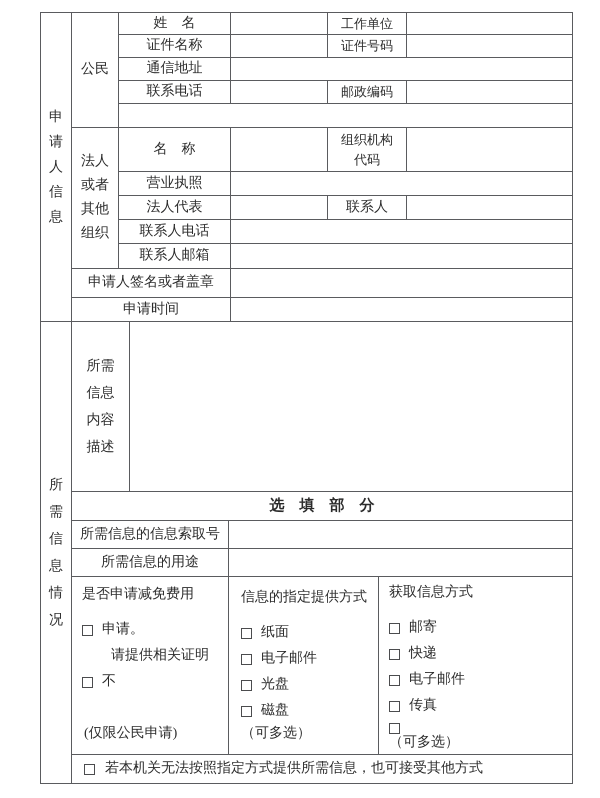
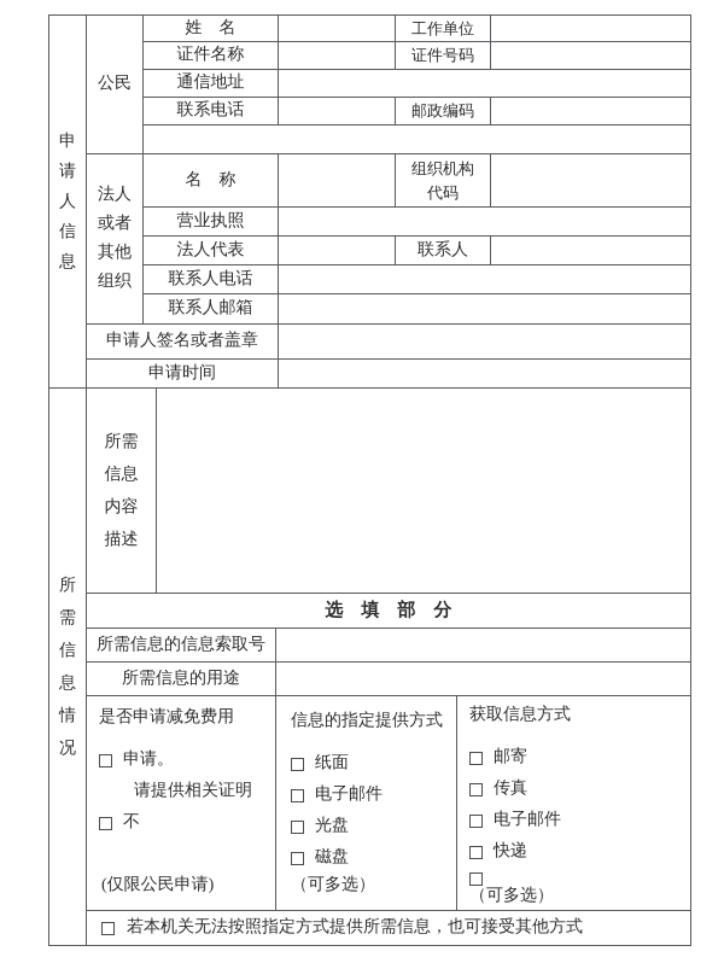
  申请人信息
  公民
  姓 名
  工作单位
  证件名称
  证件号码
  通信地址
  联系电话
  邮政编码
  法人或者其他组织
  名 称
  组织机构代码
  营业执照
  法人代表
  联系人
  联系人电话
  联系人邮箱
  申请人签名或者盖章
  申请时间
  所需信息情况
  所需信息内容描述
  选 填 部 分
  所需信息的信息索取号
  所需信息的用途
  是否申请减免费用
  申请。
  请提供相关证明
  不
  (仅限公民申请)
  信息的指定提供方式
  纸面
  电子邮件
  光盘
  磁盘
  （可多选）
  获取信息方式
  邮寄
- 快递
+ 传真
  电子邮件
- 传真
+ 快递
  （可多选）
  若本机关无法按照指定方式提供所需信息，也可接受其他方式
